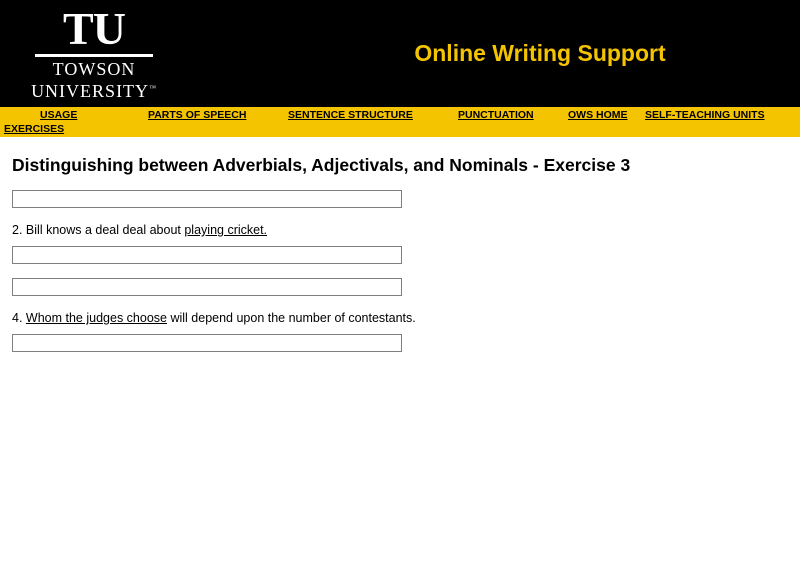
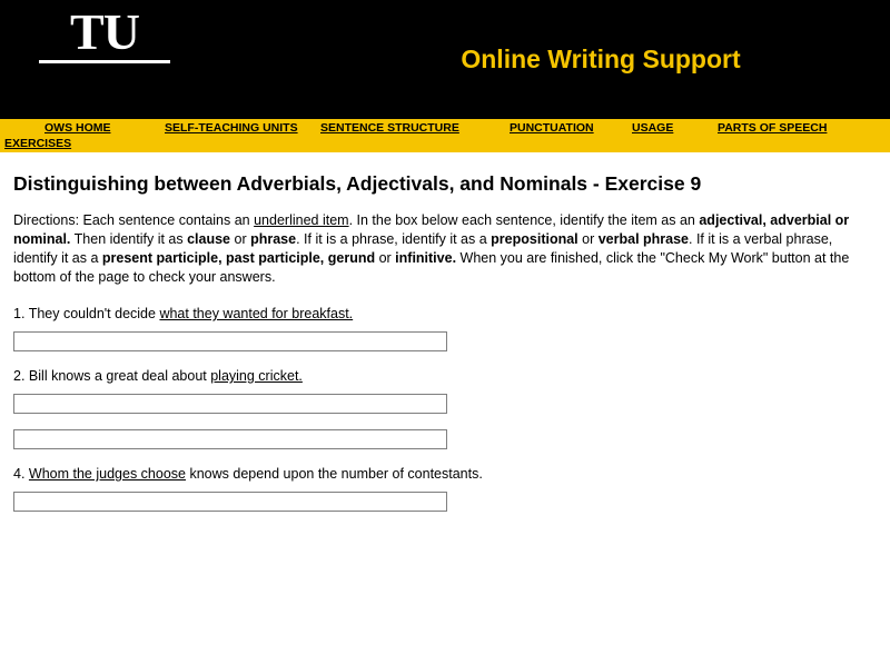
  TU
- TOWSON
- UNIVERSITY™
  Online Writing Support
- USAGE
+ OWS HOME
- PARTS OF SPEECH
+ SELF-TEACHING UNITS
  SENTENCE STRUCTURE
  PUNCTUATION
- OWS HOME
+ USAGE
- SELF-TEACHING UNITS
+ PARTS OF SPEECH
  EXERCISES
- Distinguishing between Adverbials, Adjectivals, and Nominals - Exercise 3
+ Distinguishing between Adverbials, Adjectivals, and Nominals - Exercise 9
+ Directions: Each sentence contains an underlined item. In the box below each sentence, identify the item as an adjectival, adverbial or nominal. Then identify it as clause or phrase. If it is a phrase, identify it as a prepositional or verbal phrase. If it is a verbal phrase, identify it as a present participle, past participle, gerund or infinitive. When you are finished, click the "Check My Work" button at the bottom of the page to check your answers.
+ 1. They couldn't decide what they wanted for breakfast.
- 2. Bill knows a deal deal about playing cricket.
+ 2. Bill knows a great deal about playing cricket.
- 4. Whom the judges choose will depend upon the number of contestants.
+ 4. Whom the judges choose knows depend upon the number of contestants.
